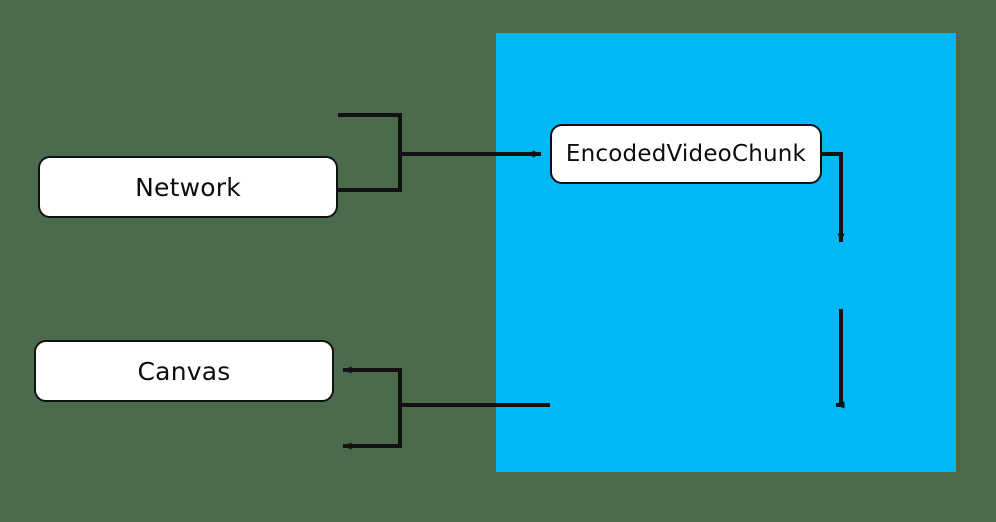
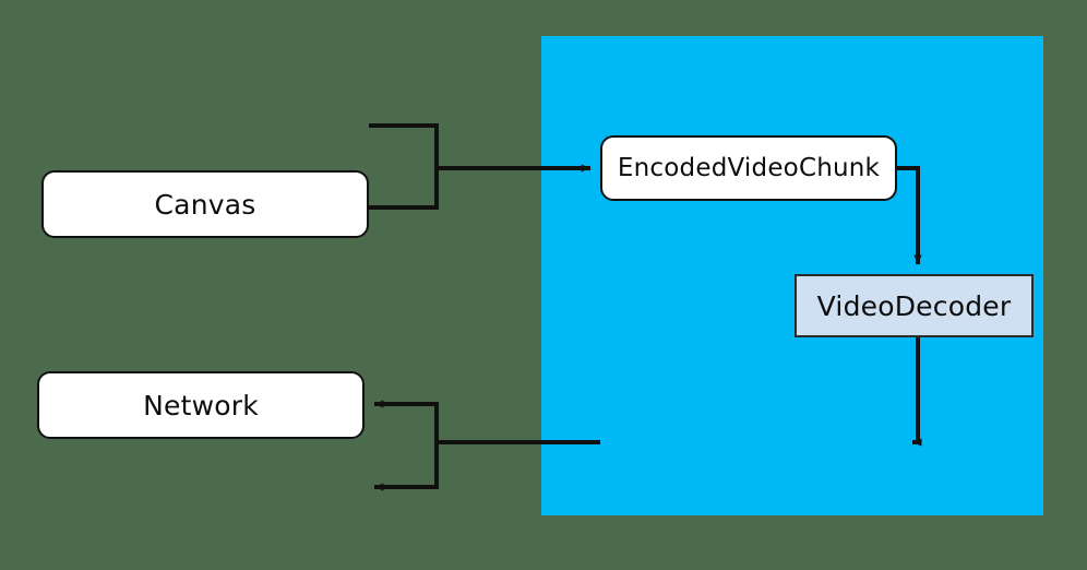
- Network
+ Canvas
  EncodedVideoChunk
+ VideoDecoder
- Canvas
+ Network
